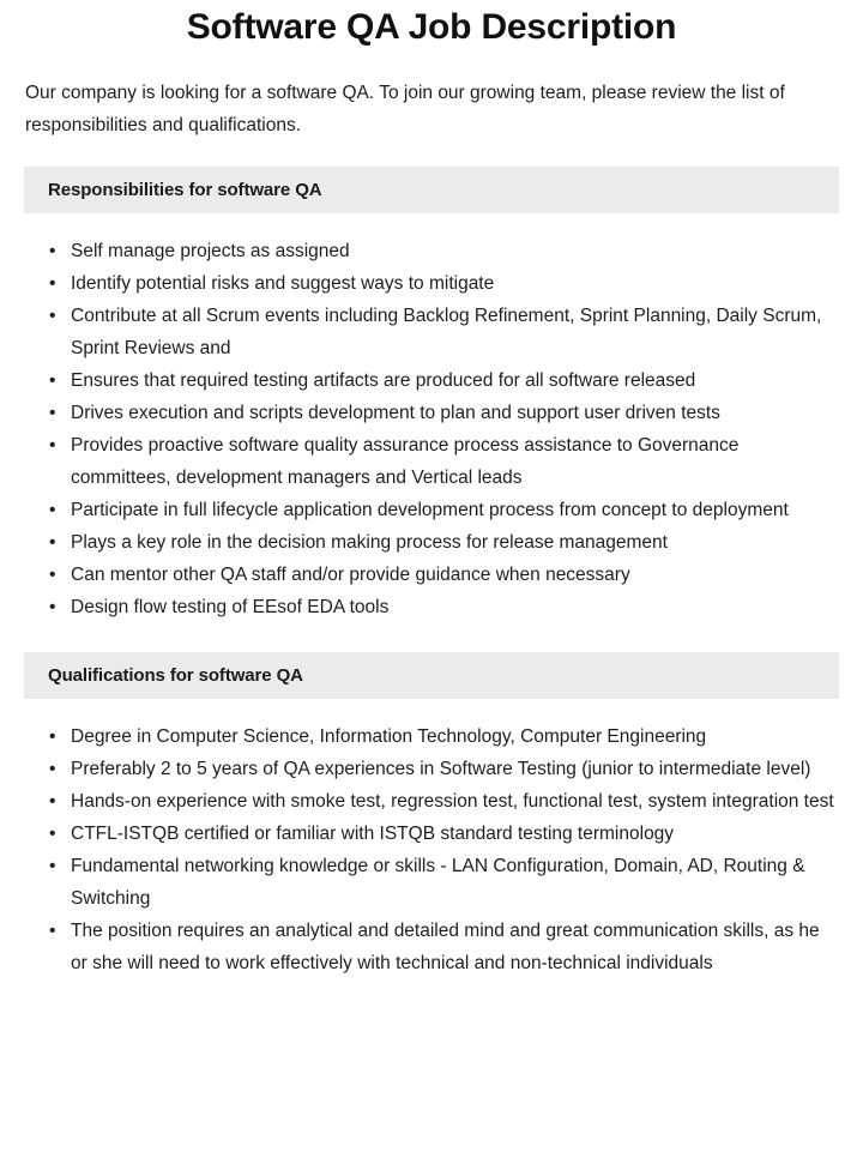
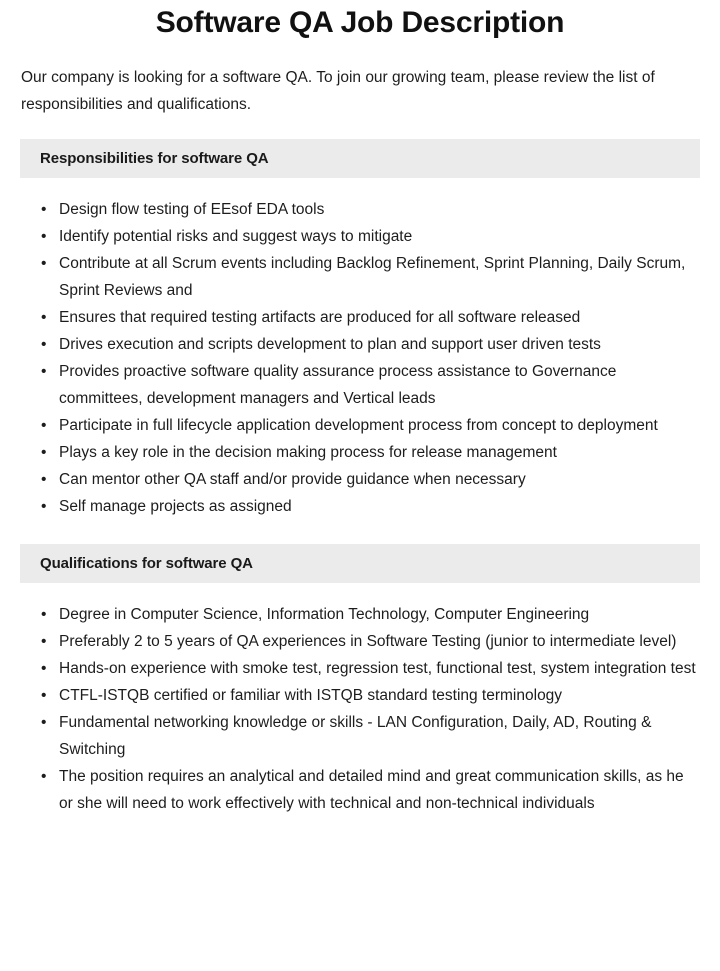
  Software QA Job Description
  Our company is looking for a software QA. To join our growing team, please review the list of responsibilities and qualifications.
  Responsibilities for software QA
  •
- Self manage projects as assigned
+ Design flow testing of EEsof EDA tools
  •
  Identify potential risks and suggest ways to mitigate
  •
  Contribute at all Scrum events including Backlog Refinement, Sprint Planning, Daily Scrum, Sprint Reviews and
  •
  Ensures that required testing artifacts are produced for all software released
  •
  Drives execution and scripts development to plan and support user driven tests
  •
  Provides proactive software quality assurance process assistance to Governance committees, development managers and Vertical leads
  •
  Participate in full lifecycle application development process from concept to deployment
  •
  Plays a key role in the decision making process for release management
  •
  Can mentor other QA staff and/or provide guidance when necessary
  •
- Design flow testing of EEsof EDA tools
+ Self manage projects as assigned
  Qualifications for software QA
  •
  Degree in Computer Science, Information Technology, Computer Engineering
  •
  Preferably 2 to 5 years of QA experiences in Software Testing (junior to intermediate level)
  •
  Hands-on experience with smoke test, regression test, functional test, system integration test
  •
  CTFL-ISTQB certified or familiar with ISTQB standard testing terminology
  •
- Fundamental networking knowledge or skills - LAN Configuration, Domain, AD, Routing & Switching
+ Fundamental networking knowledge or skills - LAN Configuration, Daily, AD, Routing & Switching
  •
  The position requires an analytical and detailed mind and great communication skills, as he or she will need to work effectively with technical and non-technical individuals
